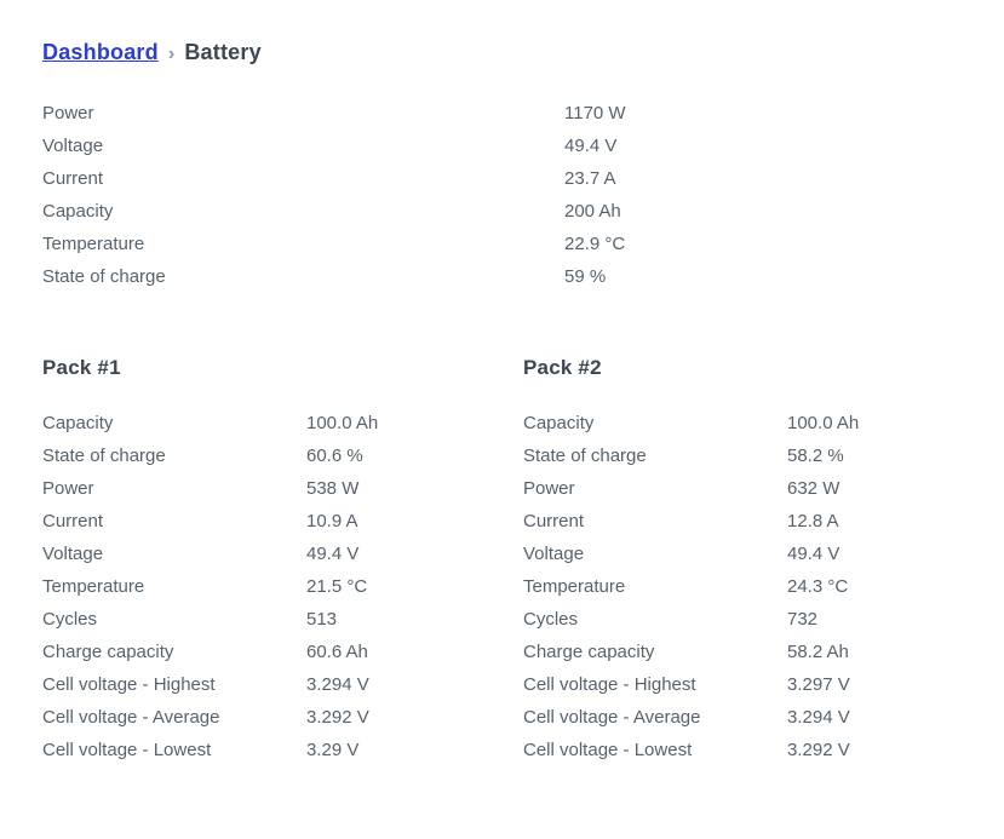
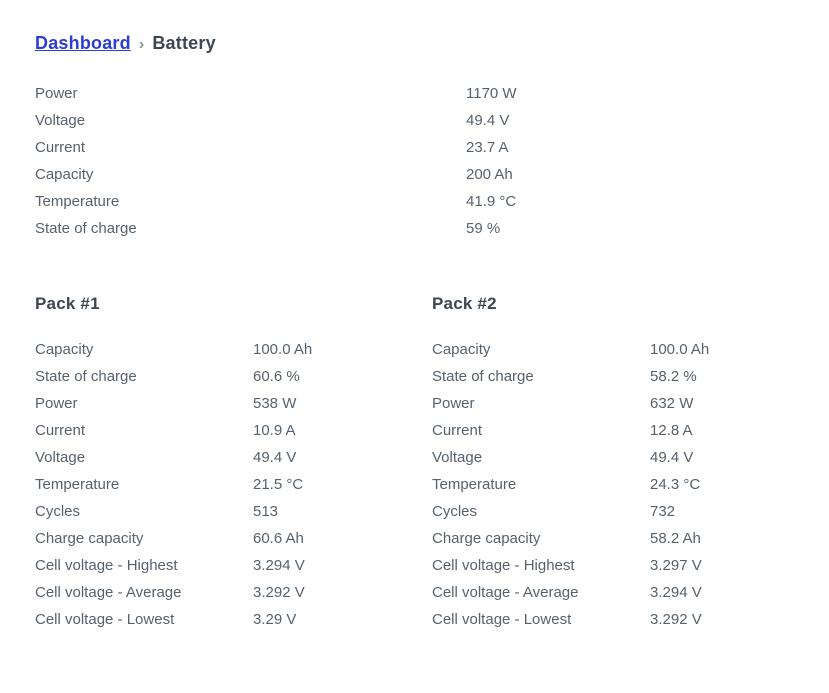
  Dashboard
  ›
  Battery
  Power
  1170 W
  Voltage
  49.4 V
  Current
  23.7 A
  Capacity
  200 Ah
  Temperature
- 22.9 °C
+ 41.9 °C
  State of charge
  59 %
  Pack #1
  Capacity
  100.0 Ah
  State of charge
  60.6 %
  Power
  538 W
  Current
  10.9 A
  Voltage
  49.4 V
  Temperature
  21.5 °C
  Cycles
  513
  Charge capacity
  60.6 Ah
  Cell voltage - Highest
  3.294 V
  Cell voltage - Average
  3.292 V
  Cell voltage - Lowest
  3.29 V
  Pack #2
  Capacity
  100.0 Ah
  State of charge
  58.2 %
  Power
  632 W
  Current
  12.8 A
  Voltage
  49.4 V
  Temperature
  24.3 °C
  Cycles
  732
  Charge capacity
  58.2 Ah
  Cell voltage - Highest
  3.297 V
  Cell voltage - Average
  3.294 V
  Cell voltage - Lowest
  3.292 V
